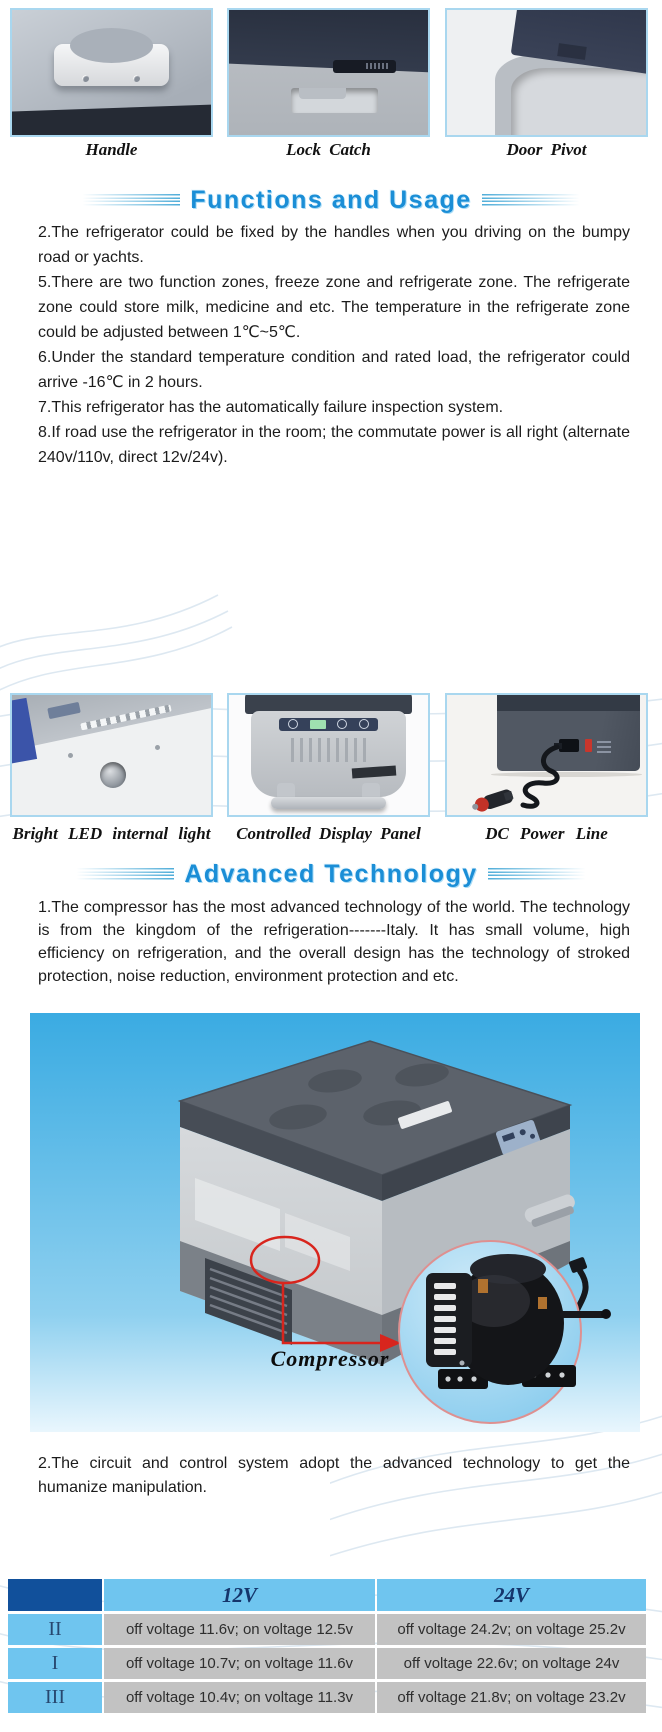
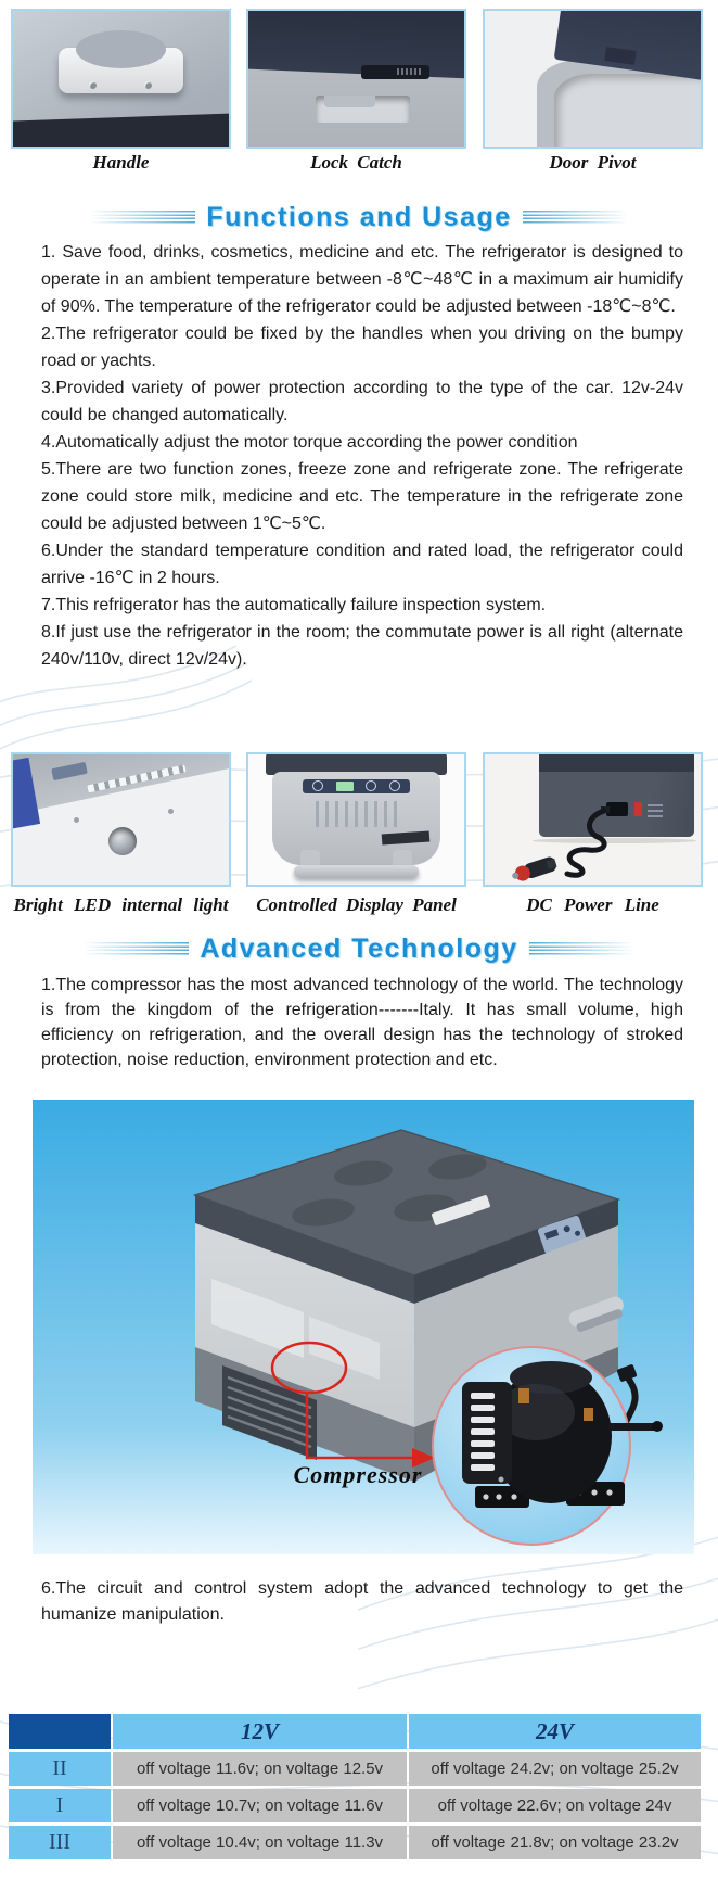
  Handle
  Lock Catch
  Door Pivot
  Functions and Usage
+ 1. Save food, drinks, cosmetics, medicine and etc. The refrigerator is designed to operate in an ambient temperature between -8℃~48℃ in a maximum air humidify of 90%. The temperature of the refrigerator could be adjusted between -18℃~8℃.
  2.The refrigerator could be fixed by the handles when you driving on the bumpy road or yachts.
+ 3.Provided variety of power protection according to the type of the car. 12v-24v could be changed automatically.
+ 4.Automatically adjust the motor torque according the power condition
  5.There are two function zones, freeze zone and refrigerate zone. The refrigerate zone could store milk, medicine and etc. The temperature in the refrigerate zone could be adjusted between 1℃~5℃.
  6.Under the standard temperature condition and rated load, the refrigerator could arrive -16℃ in 2 hours.
  7.This refrigerator has the automatically failure inspection system.
- 8.If road use the refrigerator in the room; the commutate power is all right (alternate 240v/110v, direct 12v/24v).
+ 8.If just use the refrigerator in the room; the commutate power is all right (alternate 240v/110v, direct 12v/24v).
  Bright LED internal light
  Controlled Display Panel
  DC Power Line
  Advanced Technology
  1.The compressor has the most advanced technology of the world. The technology is from the kingdom of the refrigeration-------Italy. It has small volume, high efficiency on refrigeration, and the overall design has the technology of stroked protection, noise reduction, environment protection and etc.
  Compressor
- 2.The circuit and control system adopt the advanced technology to get the humanize manipulation.
+ 6.The circuit and control system adopt the advanced technology to get the humanize manipulation.
  12V
  24V
  II
  off voltage 11.6v; on voltage 12.5v
  off voltage 24.2v; on voltage 25.2v
  I
  off voltage 10.7v; on voltage 11.6v
  off voltage 22.6v; on voltage 24v
  III
  off voltage 10.4v; on voltage 11.3v
  off voltage 21.8v; on voltage 23.2v
